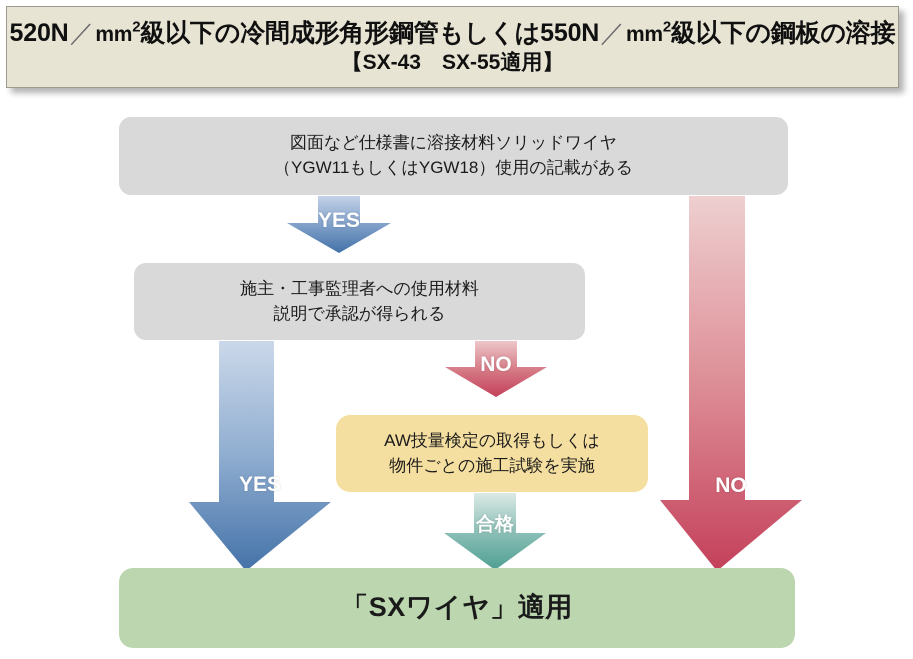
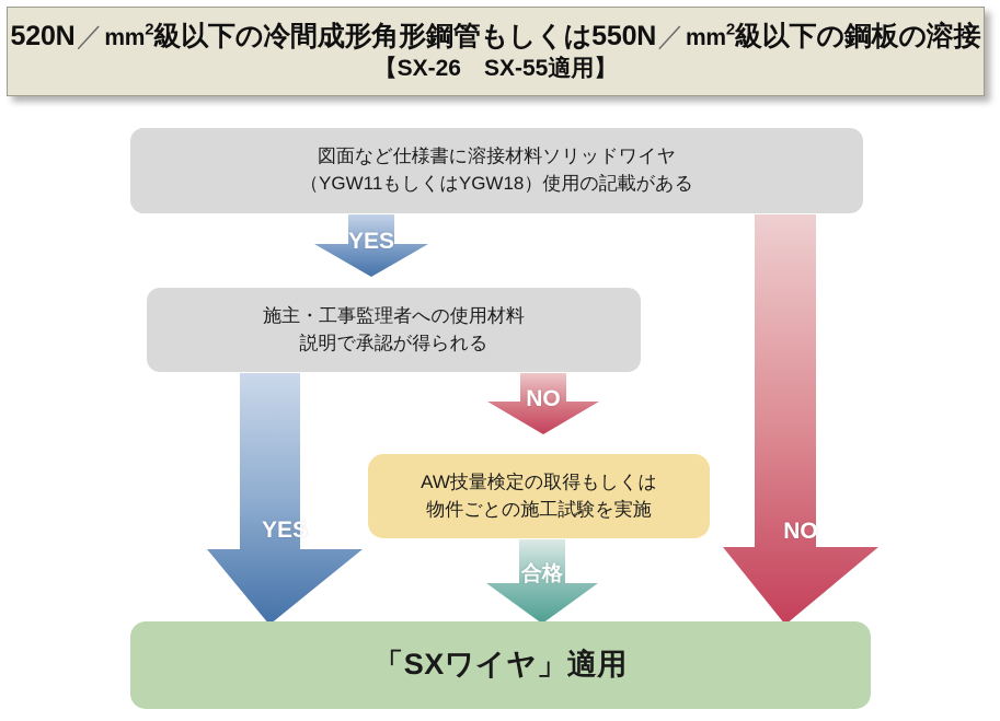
  520N／mm2級以下の冷間成形角形鋼管もしくは550N／mm2級以下の鋼板の溶接
- 【SX-43 SX-55適用】
+ 【SX-26 SX-55適用】
  図面など仕様書に溶接材料ソリッドワイヤ
  （YGW11もしくはYGW18）使用の記載がある
  YES
  施主・工事監理者への使用材料
  説明で承認が得られる
  NO
  YES
  AW技量検定の取得もしくは
  物件ごとの施工試験を実施
  合格
  NO
  「SXワイヤ」適用
